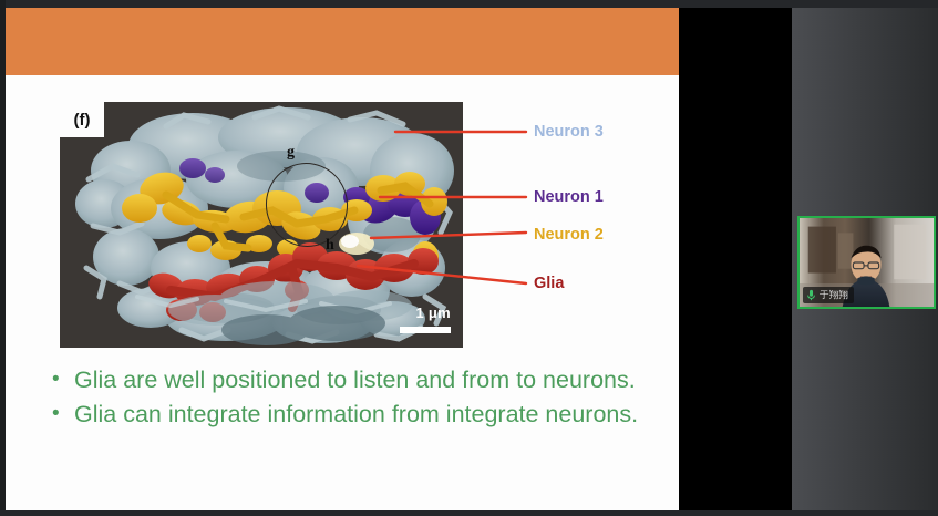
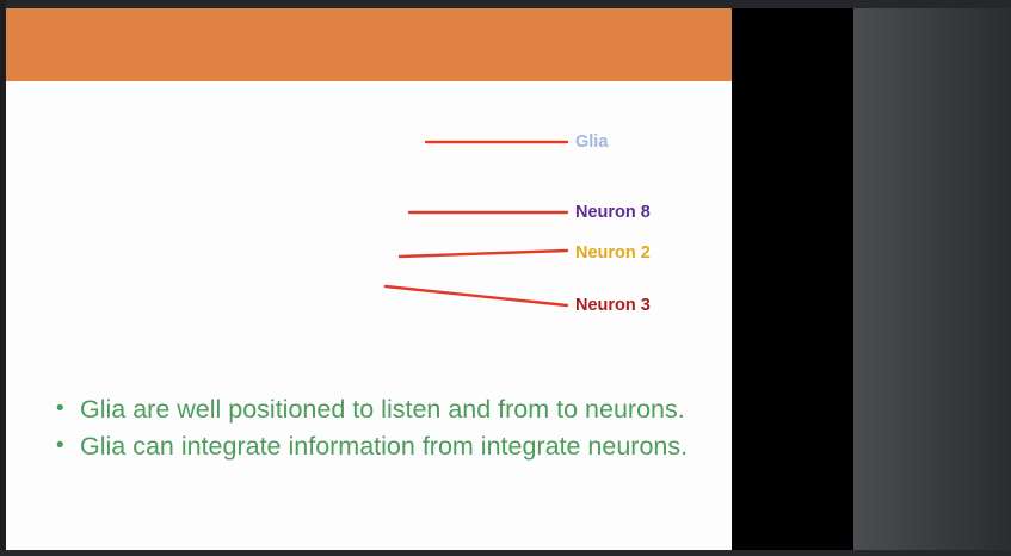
- (f)
- g
- h
- 1 μm
- Neuron 3
+ Glia
- Neuron 1
+ Neuron 8
  Neuron 2
- Glia
+ Neuron 3
  •
  Glia are well positioned to listen and from to neurons.
  •
  Glia can integrate information from integrate neurons.
- 于翔翔
